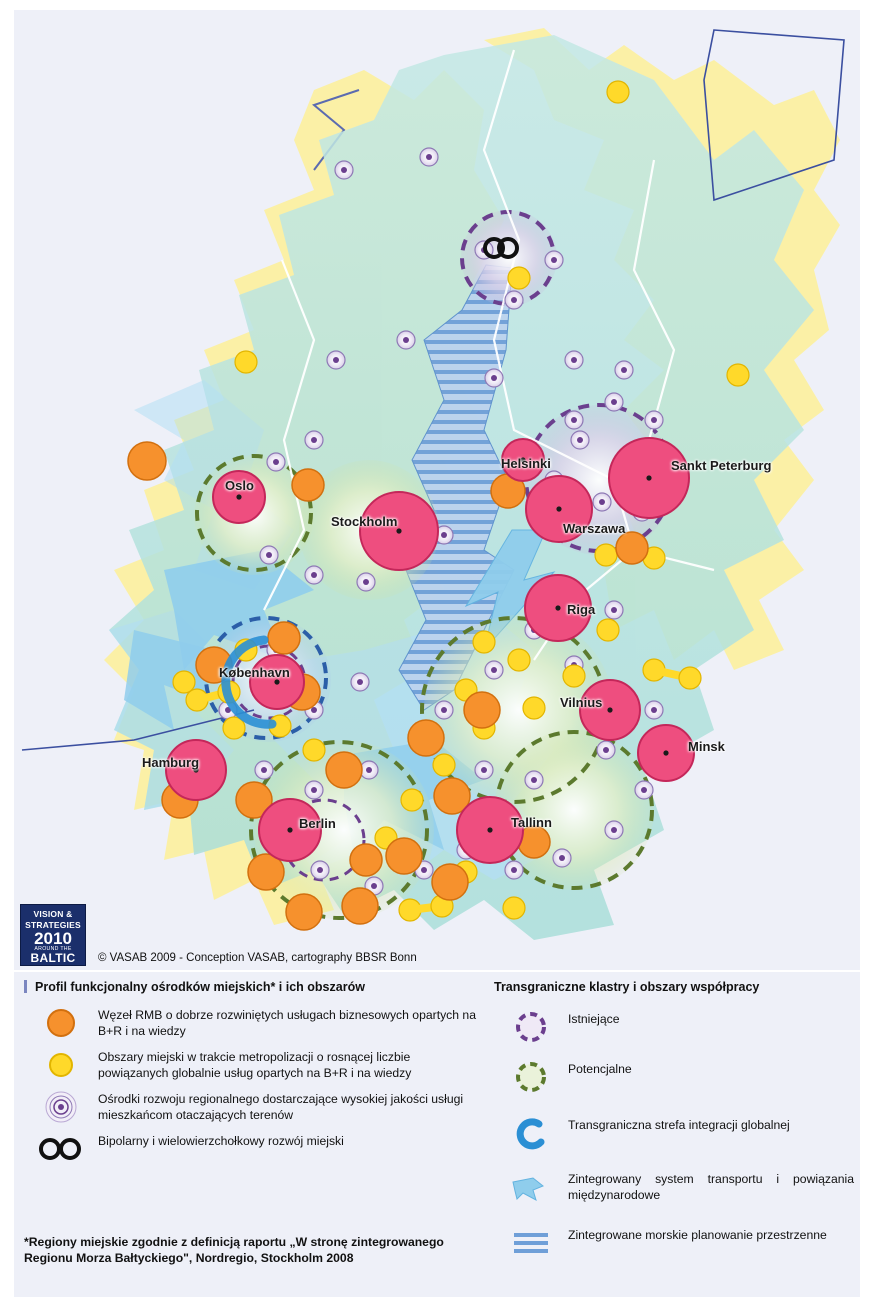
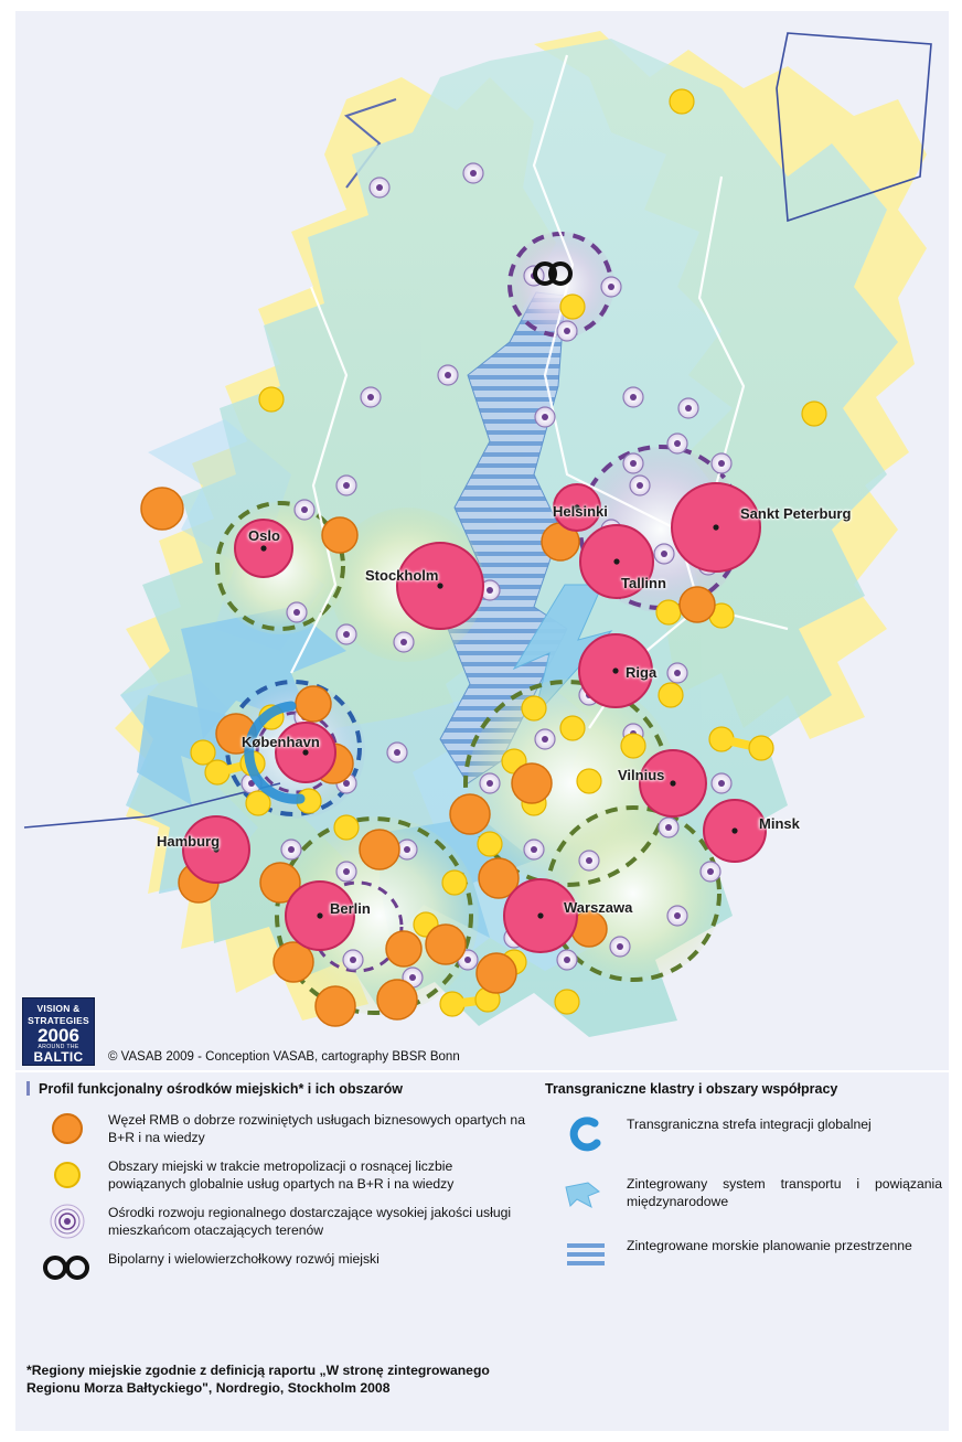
  Oslo
  Stockholm
  Helsinki
  Sankt Peterburg
- Warszawa
+ Tallinn
  Riga
  Vilnius
  Minsk
  København
  Hamburg
  Berlin
- Tallinn
+ Warszawa
  © VASAB 2009 - Conception VASAB, cartography BBSR Bonn
  VISION &
  STRATEGIES
- 2010
+ 2006
  BALTIC
  Profil funkcjonalny ośrodków miejskich* i ich obszarów
  Węzeł RMB o dobrze rozwiniętych usługach biznesowych opartych na B+R i na wiedzy
  Obszary miejski w trakcie metropolizacji o rosnącej liczbie powiązanych globalnie usług opartych na B+R i na wiedzy
  Ośrodki rozwoju regionalnego dostarczające wysokiej jakości usługi mieszkańcom otaczających terenów
  Bipolarny i wielowierzchołkowy rozwój miejski
  Transgraniczne klastry i obszary współpracy
- Istniejące
- Potencjalne
  Transgraniczna strefa integracji globalnej
  Zintegrowany system transportu i powiązania międzynarodowe
  Zintegrowane morskie planowanie przestrzenne
  *Regiony miejskie zgodnie z definicją raportu „W stronę zintegrowanego Regionu Morza Bałtyckiego", Nordregio, Stockholm 2008
